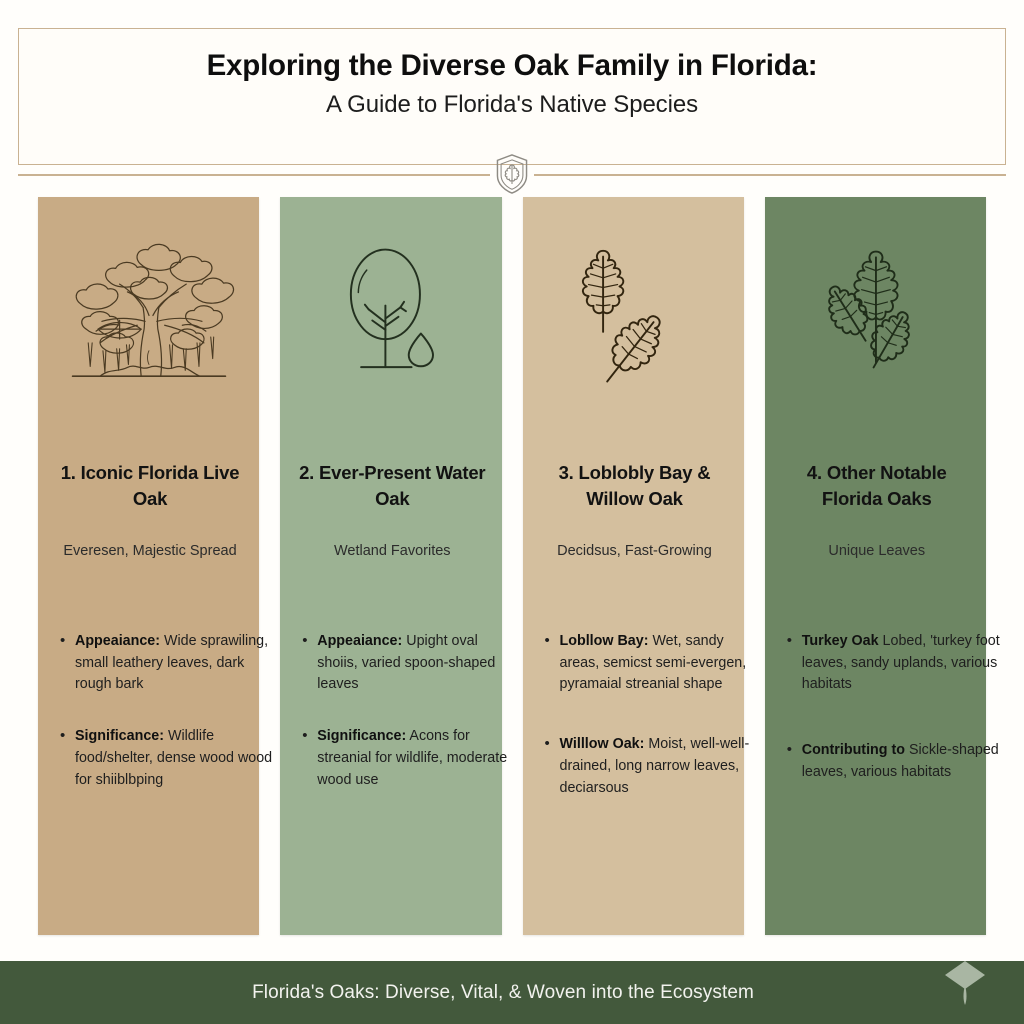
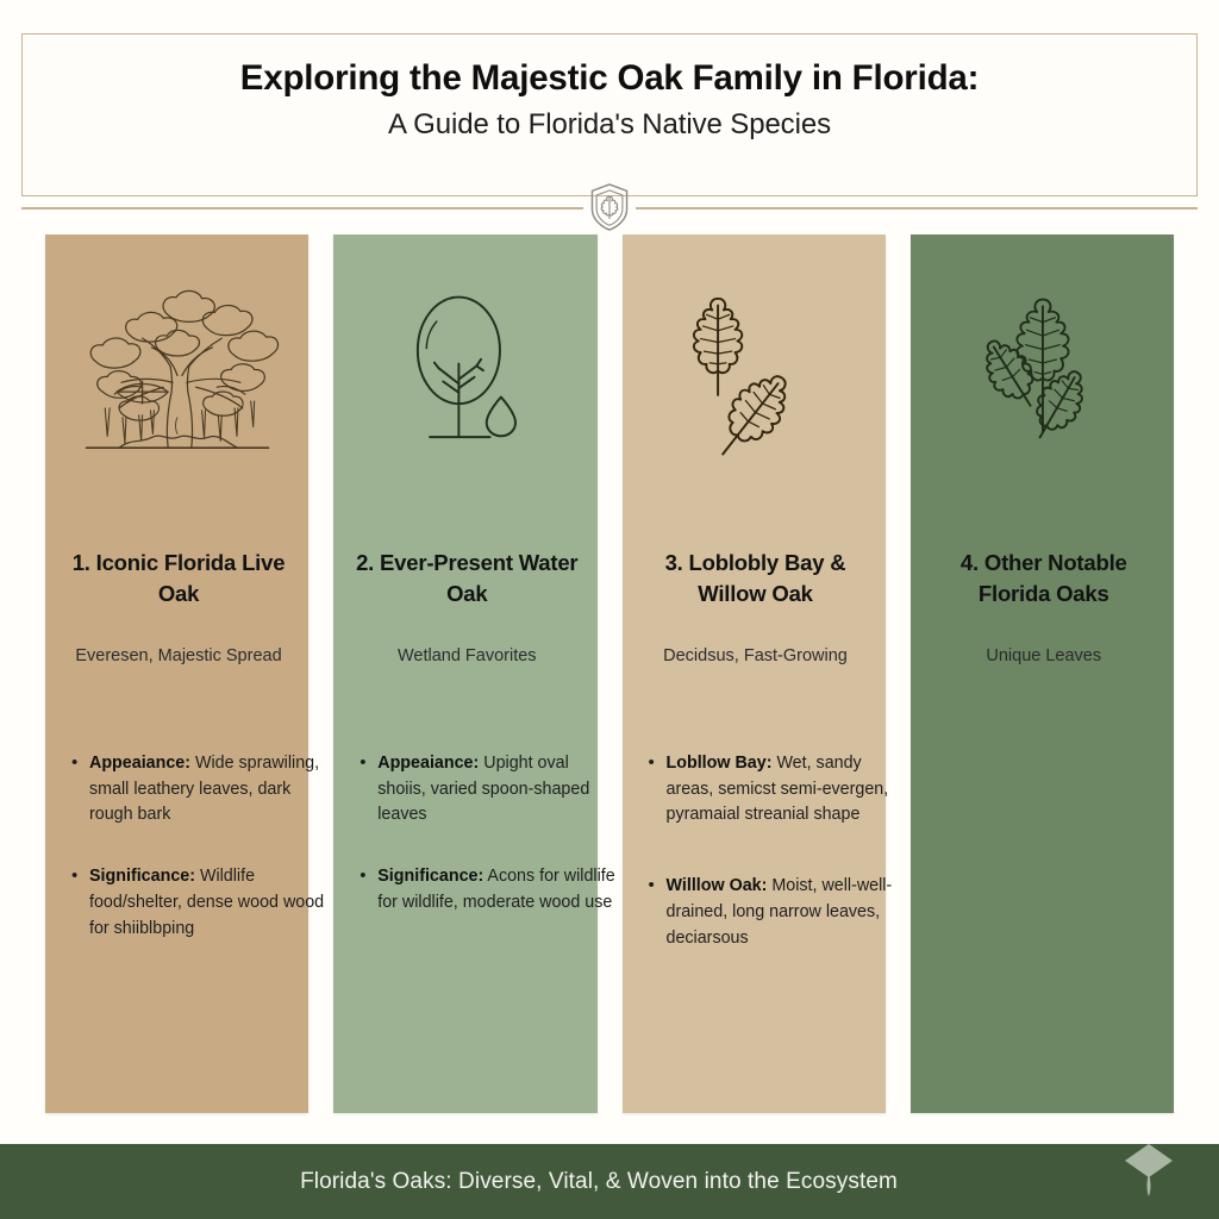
- Exploring the Diverse Oak Family in Florida:
+ Exploring the Majestic Oak Family in Florida:
  A Guide to Florida's Native Species
  1. Iconic Florida Live Oak
  Everesen, Majestic Spread
  Appeaiance: Wide sprawiling, small leathery leaves, dark rough bark
  Significance: Wildlife food/shelter, dense wood wood for shiiblbping
  2. Ever-Present Water Oak
  Wetland Favorites
  Appeaiance: Upight oval shoiis, varied spoon-shaped leaves
- Significance: Acons for streanial for wildlife, moderate wood use
+ Significance: Acons for wildlife for wildlife, moderate wood use
  3. Loblobly Bay & Willow Oak
  Decidsus, Fast-Growing
  Lobllow Bay: Wet, sandy areas, semicst semi-evergen, pyramaial streanial shape
  Willlow Oak: Moist, well-well-drained, long narrow leaves, deciarsous
  4. Other Notable Florida Oaks
  Unique Leaves
- Turkey Oak Lobed, 'turkey foot leaves, sandy uplands, various habitats
- Contributing to Sickle-shaped leaves, various habitats
  Florida's Oaks: Diverse, Vital, & Woven into the Ecosystem
